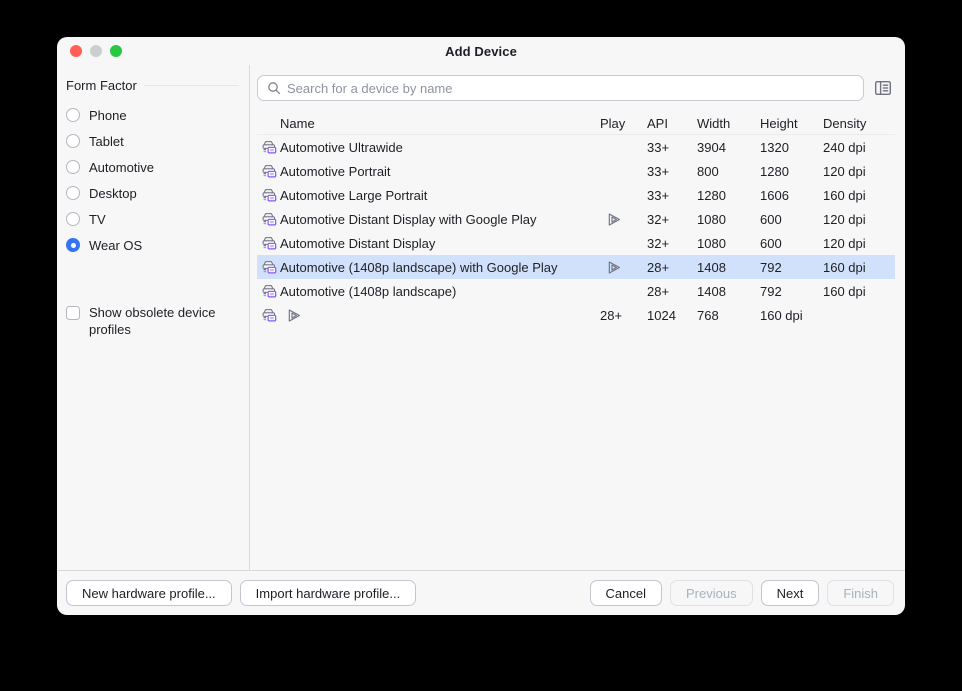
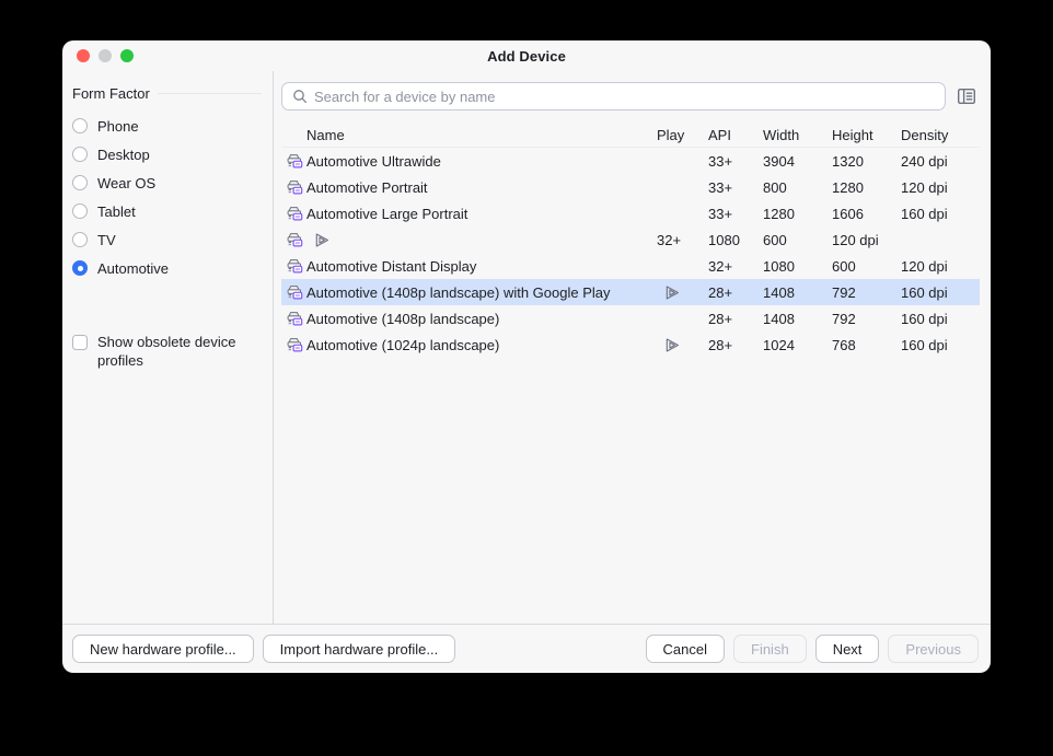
  Add Device
  Form Factor
  Phone
- Tablet
+ Desktop
- Automotive
+ Wear OS
- Desktop
+ Tablet
  TV
- Wear OS
+ Automotive
  Show obsolete device profiles
  Search for a device by name
  Name
  Play
  API
  Width
  Height
  Density
  Automotive Ultrawide
  33+
  3904
  1320
  240 dpi
  Automotive Portrait
  33+
  800
  1280
  120 dpi
  Automotive Large Portrait
  33+
  1280
  1606
  160 dpi
- Automotive Distant Display with Google Play
  32+
  1080
  600
  120 dpi
  Automotive Distant Display
  32+
  1080
  600
  120 dpi
  Automotive (1408p landscape) with Google Play
  28+
  1408
  792
  160 dpi
  Automotive (1408p landscape)
  28+
  1408
  792
  160 dpi
+ Automotive (1024p landscape)
  28+
  1024
  768
  160 dpi
  New hardware profile...
  Import hardware profile...
  Cancel
- Previous
+ Finish
  Next
- Finish
+ Previous
